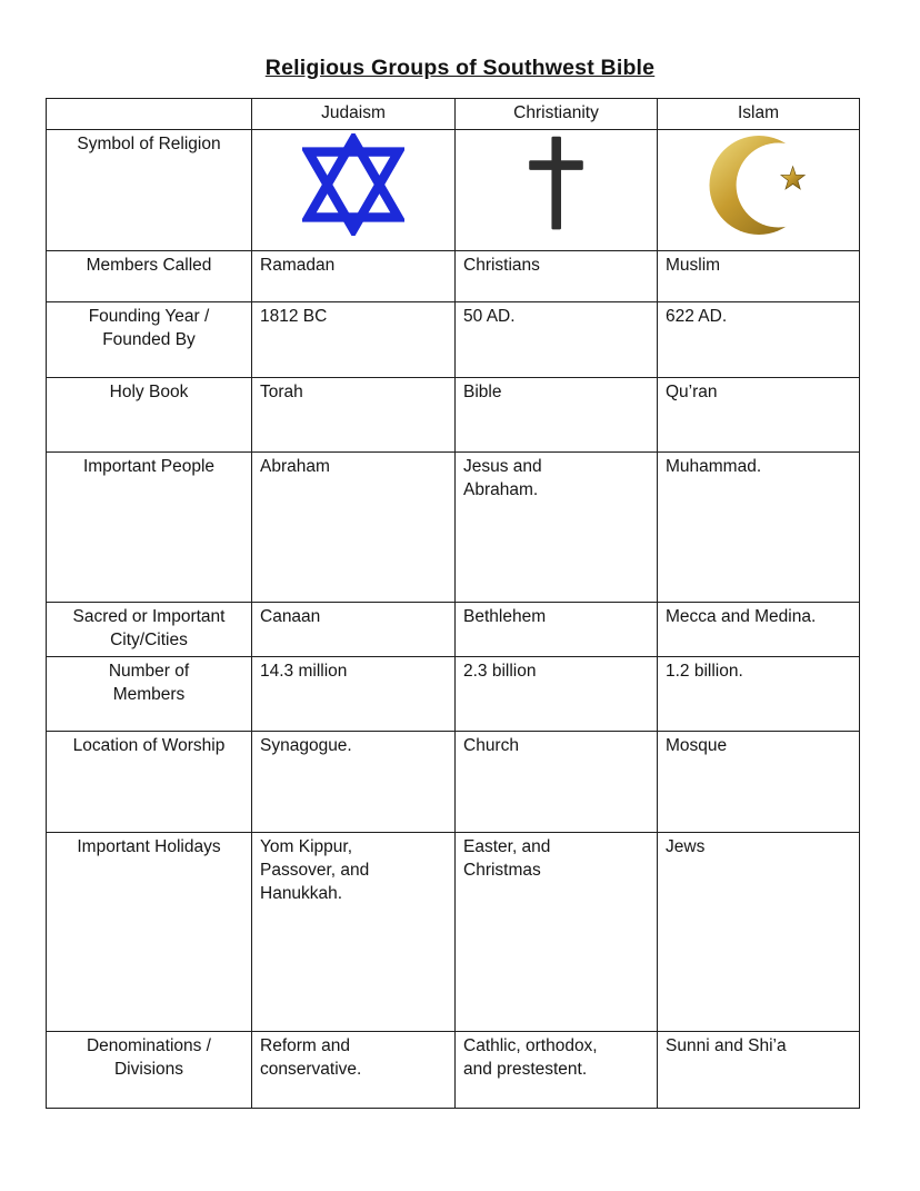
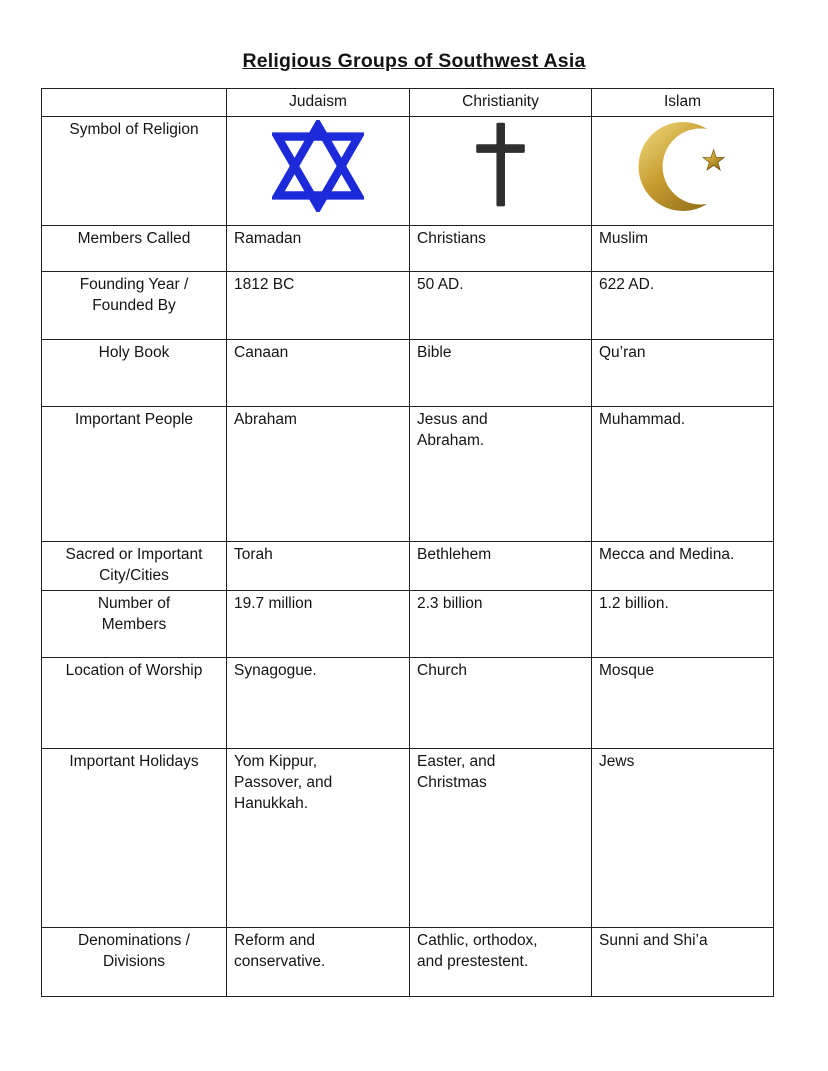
- Religious Groups of Southwest Bible
+ Religious Groups of Southwest Asia
  	Judaism	Christianity	Islam
  Symbol of Religion
  Members Called	Ramadan	Christians	Muslim
  Founding Year / Founded By	1812 BC	50 AD.	622 AD.
- Holy Book	Torah	Bible	Qu’ran
+ Holy Book	Canaan	Bible	Qu’ran
  Important People	Abraham	Jesus and Abraham.	Muhammad.
- Sacred or Important City/Cities	Canaan	Bethlehem	Mecca and Medina.
+ Sacred or Important City/Cities	Torah	Bethlehem	Mecca and Medina.
- Number of Members	14.3 million	2.3 billion	1.2 billion.
+ Number of Members	19.7 million	2.3 billion	1.2 billion.
  Location of Worship	Synagogue.	Church	Mosque
  Important Holidays	Yom Kippur, Passover, and Hanukkah.	Easter, and Christmas	Jews
  Denominations / Divisions	Reform and conservative.	Cathlic, orthodox, and prestestent.	Sunni and Shi’a
